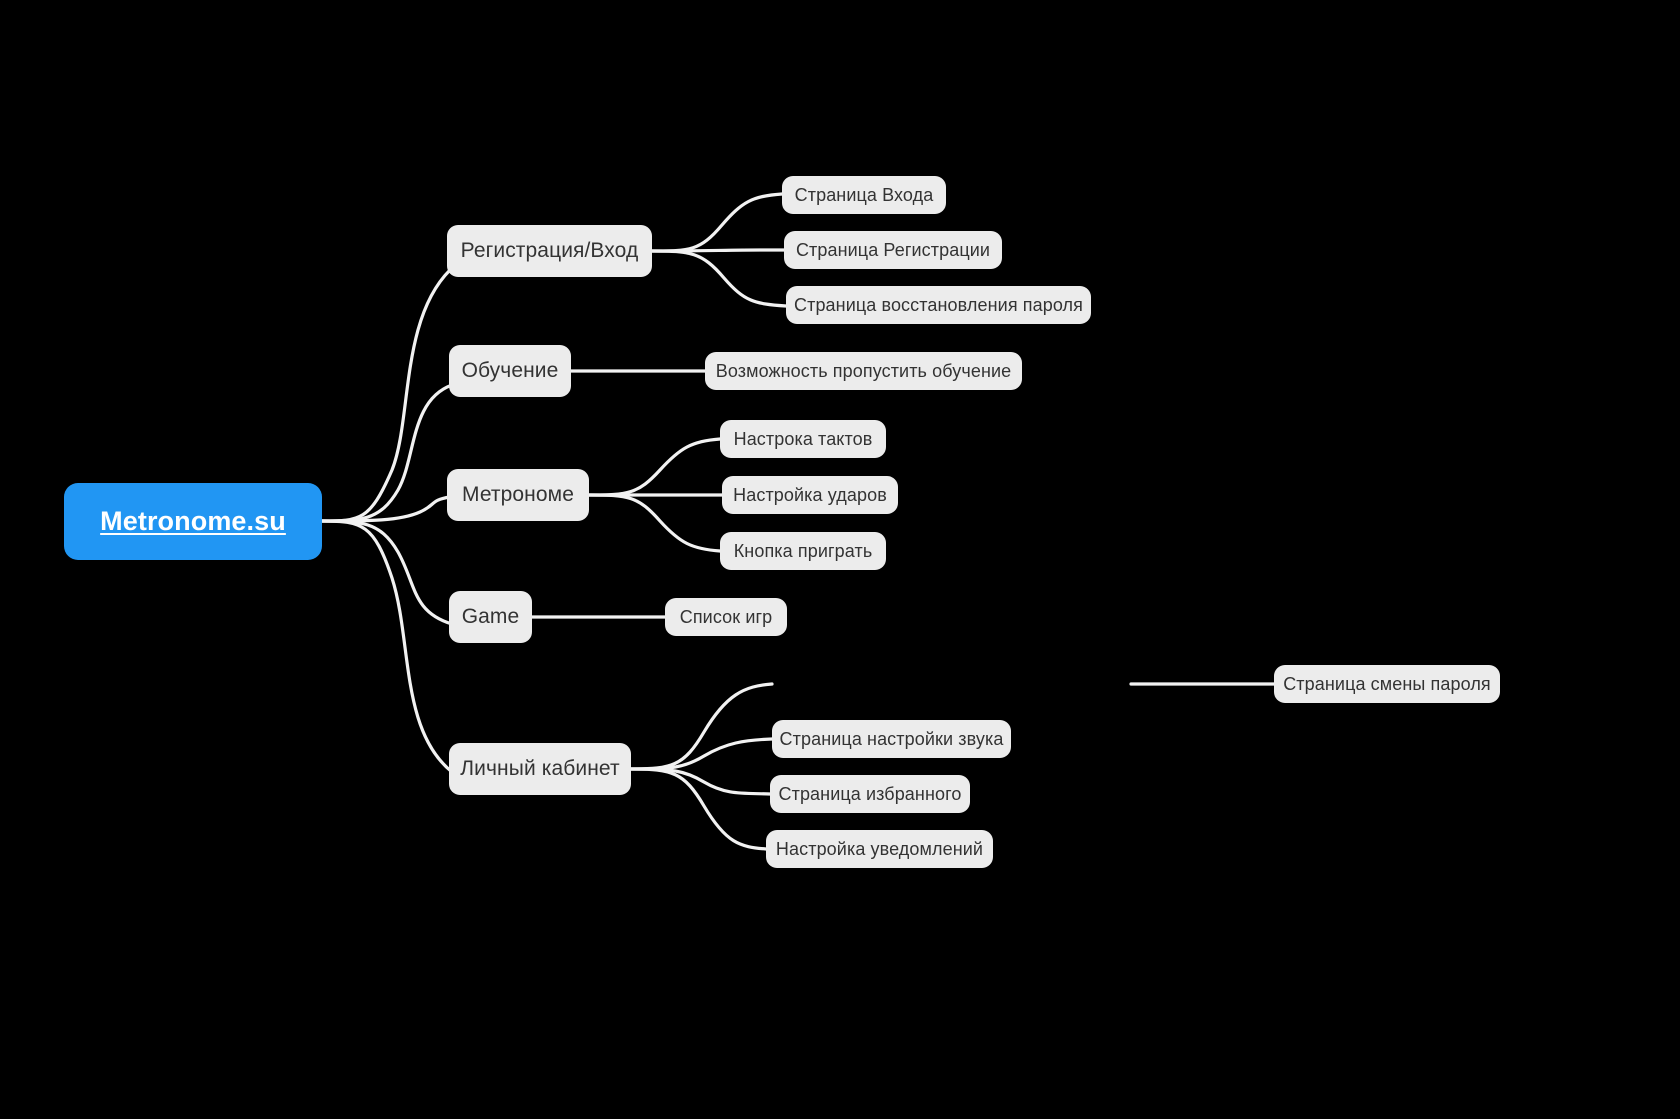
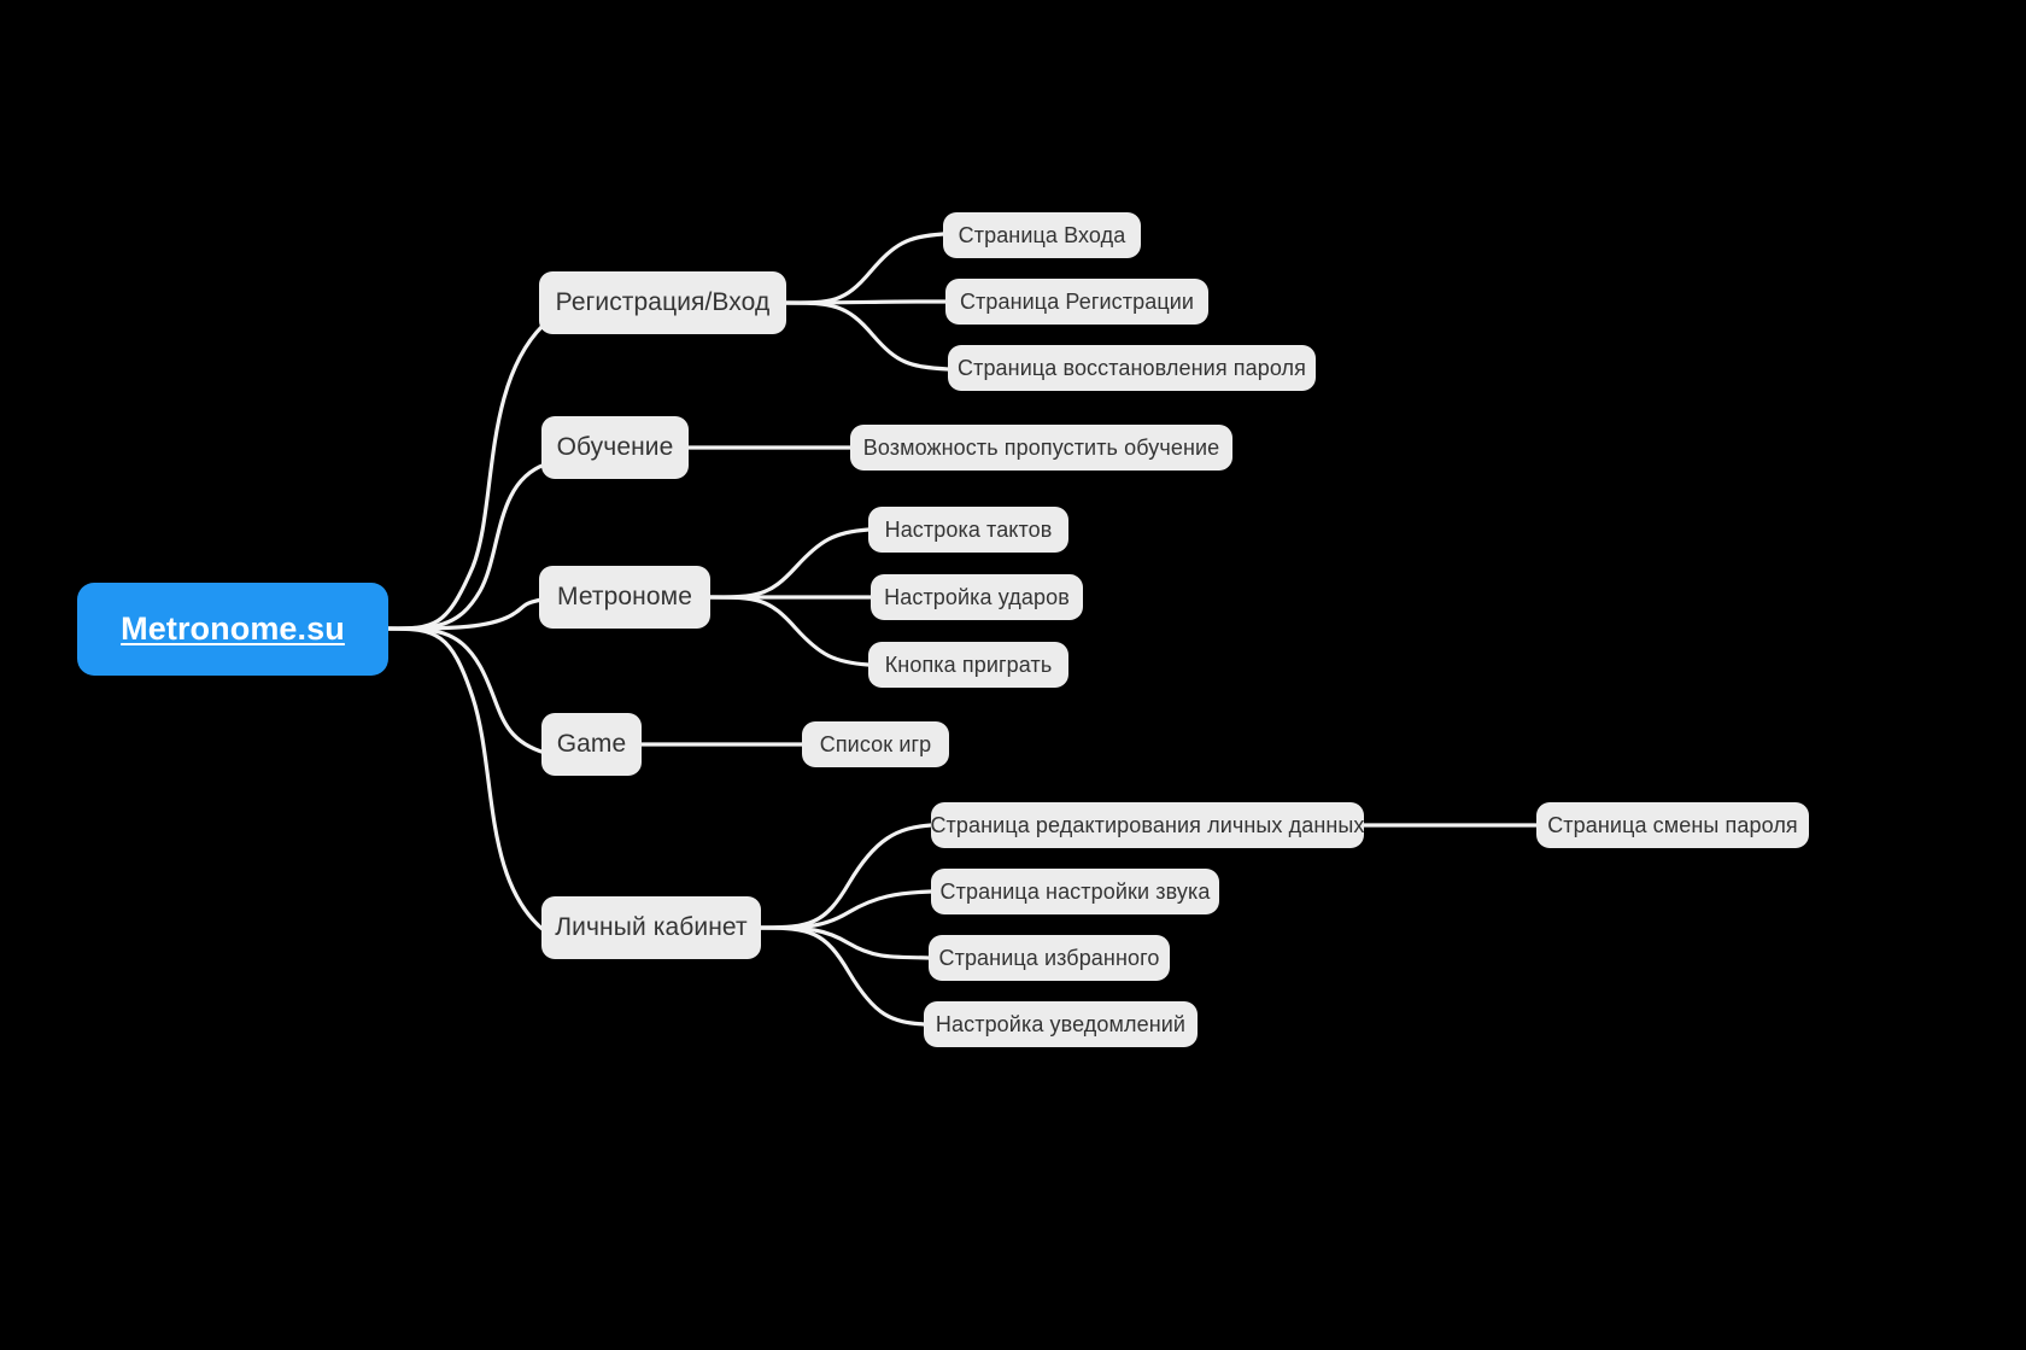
  Metronome.su
  Регистрация/Вход
  Обучение
  Метрономе
  Game
  Личный кабинет
  Страница Входа
  Страница Регистрации
  Страница восстановления пароля
  Возможность пропустить обучение
  Настрока тактов
  Настройка ударов
  Кнопка приграть
  Список игр
+ Страница редактирования личных данных
  Страница настройки звука
  Страница избранного
  Настройка уведомлений
  Страница смены пароля
